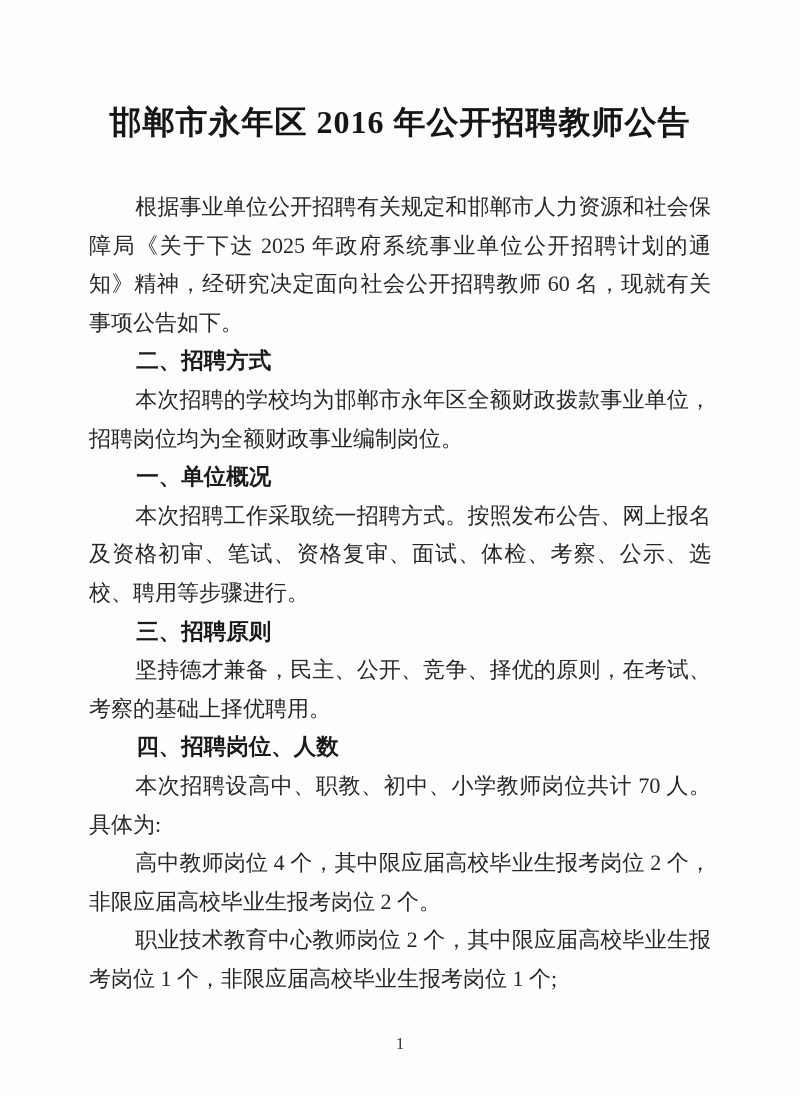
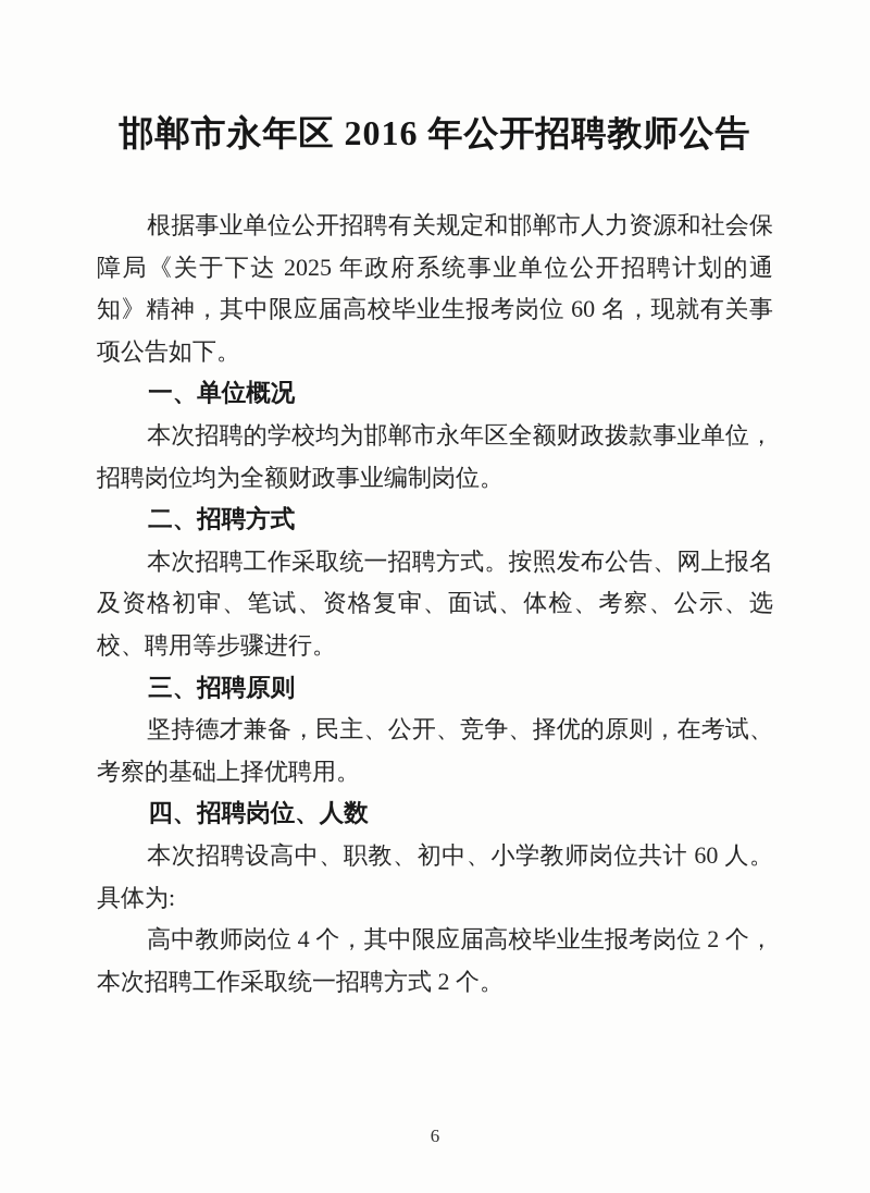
  邯郸市永年区 2016 年公开招聘教师公告
- 根据事业单位公开招聘有关规定和邯郸市人力资源和社会保障局《关于下达 2025 年政府系统事业单位公开招聘计划的通知》精神，经研究决定面向社会公开招聘教师 60 名，现就有关事项公告如下。
+ 根据事业单位公开招聘有关规定和邯郸市人力资源和社会保障局《关于下达 2025 年政府系统事业单位公开招聘计划的通知》精神，其中限应届高校毕业生报考岗位 60 名，现就有关事项公告如下。
- 二、招聘方式
+ 一、单位概况
  本次招聘的学校均为邯郸市永年区全额财政拨款事业单位，招聘岗位均为全额财政事业编制岗位。
- 一、单位概况
+ 二、招聘方式
  本次招聘工作采取统一招聘方式。按照发布公告、网上报名及资格初审、笔试、资格复审、面试、体检、考察、公示、选校、聘用等步骤进行。
  三、招聘原则
  坚持德才兼备，民主、公开、竞争、择优的原则，在考试、考察的基础上择优聘用。
  四、招聘岗位、人数
- 本次招聘设高中、职教、初中、小学教师岗位共计 70 人。具体为:
+ 本次招聘设高中、职教、初中、小学教师岗位共计 60 人。具体为:
- 高中教师岗位 4 个，其中限应届高校毕业生报考岗位 2 个，非限应届高校毕业生报考岗位 2 个。
+ 高中教师岗位 4 个，其中限应届高校毕业生报考岗位 2 个，本次招聘工作采取统一招聘方式 2 个。
- 职业技术教育中心教师岗位 2 个，其中限应届高校毕业生报考岗位 1 个，非限应届高校毕业生报考岗位 1 个;
- 1
+ 6
